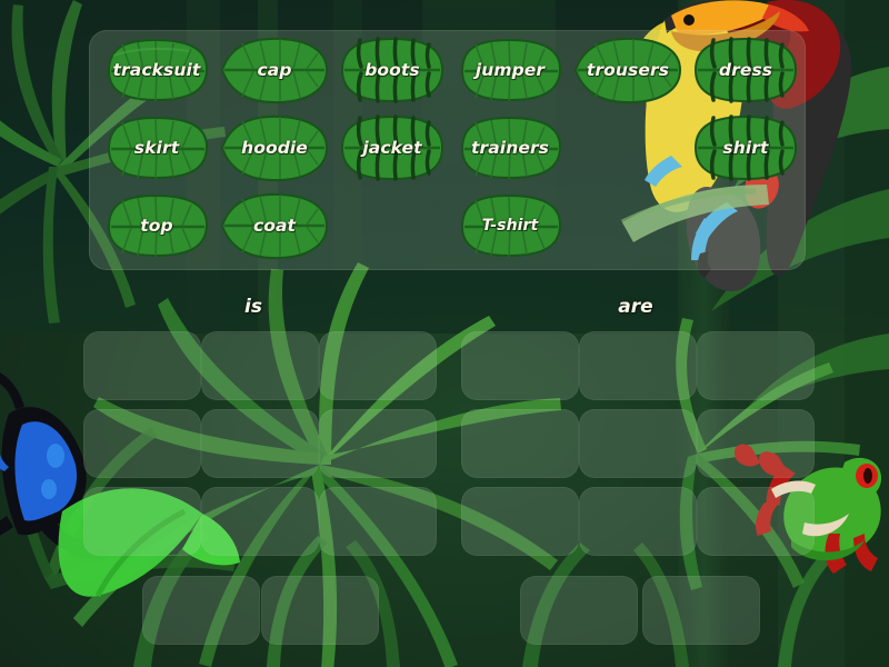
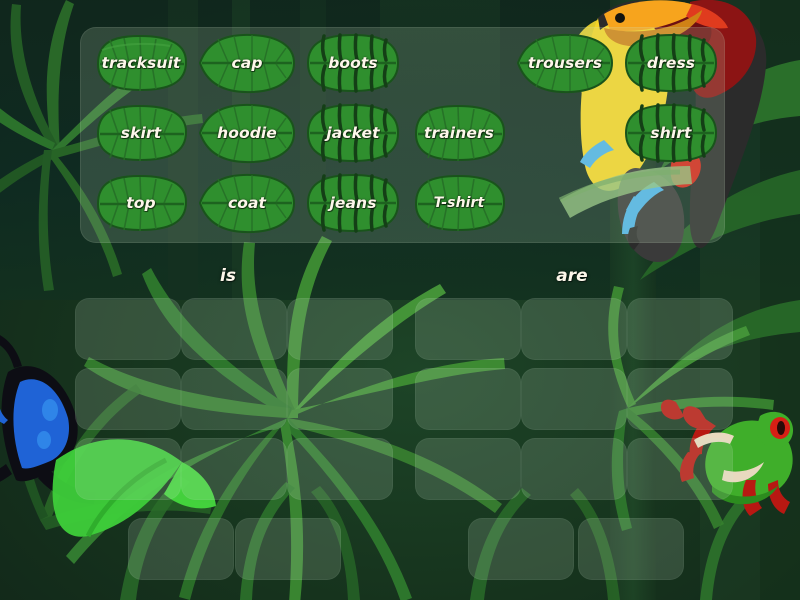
  tracksuit
  cap
  boots
- jumper
  trousers
  dress
  skirt
  hoodie
  jacket
  trainers
  shirt
  top
  coat
+ jeans
  T-shirt
  is
  are
